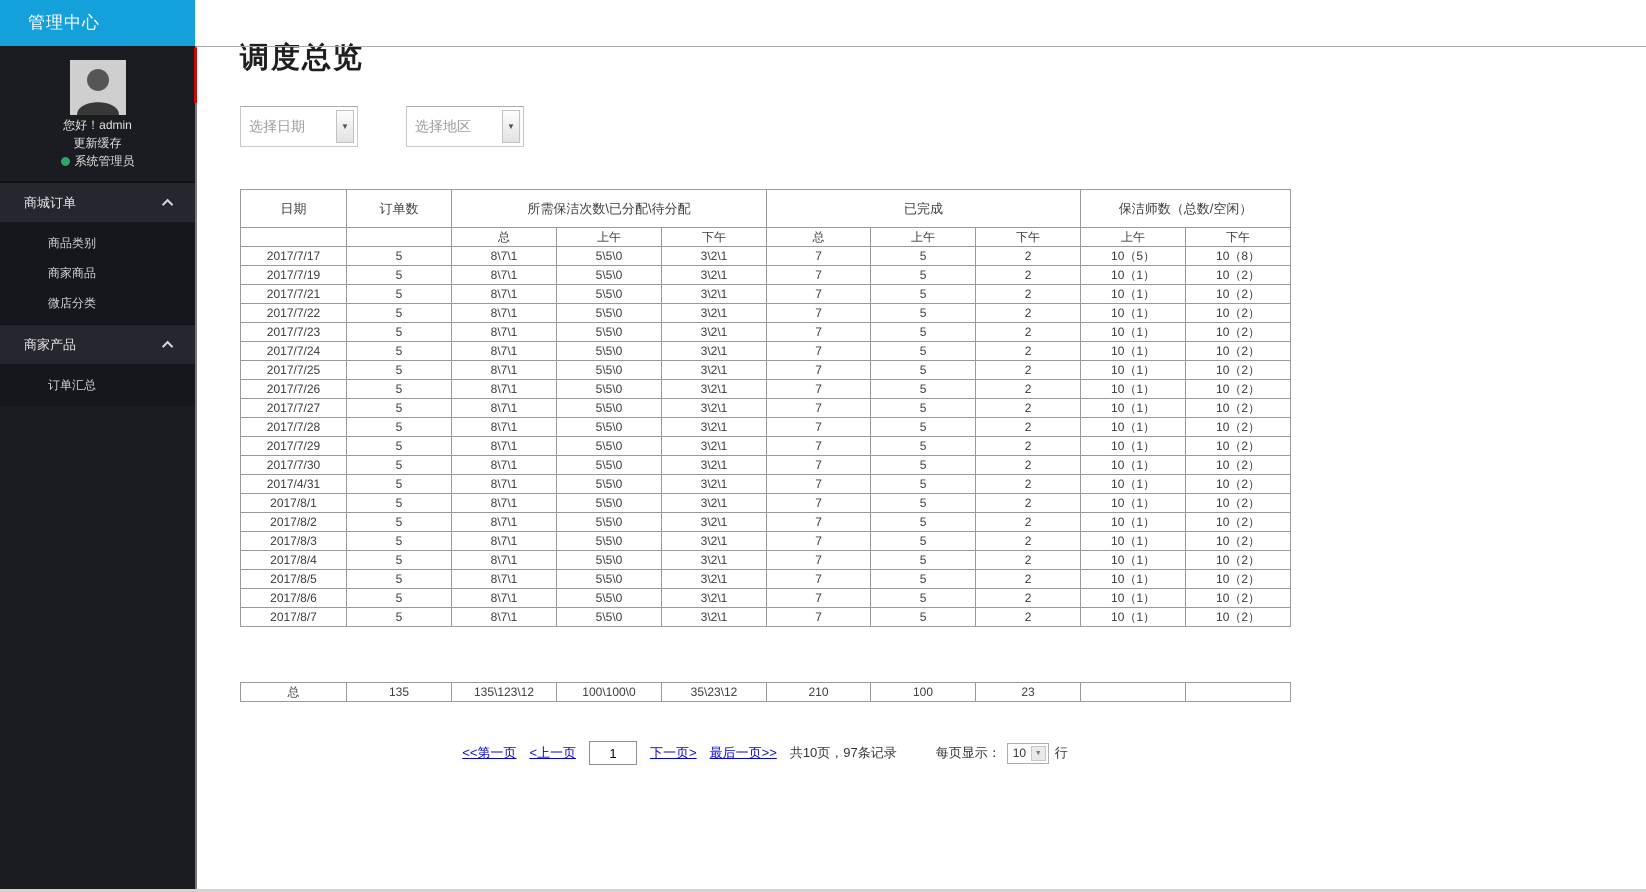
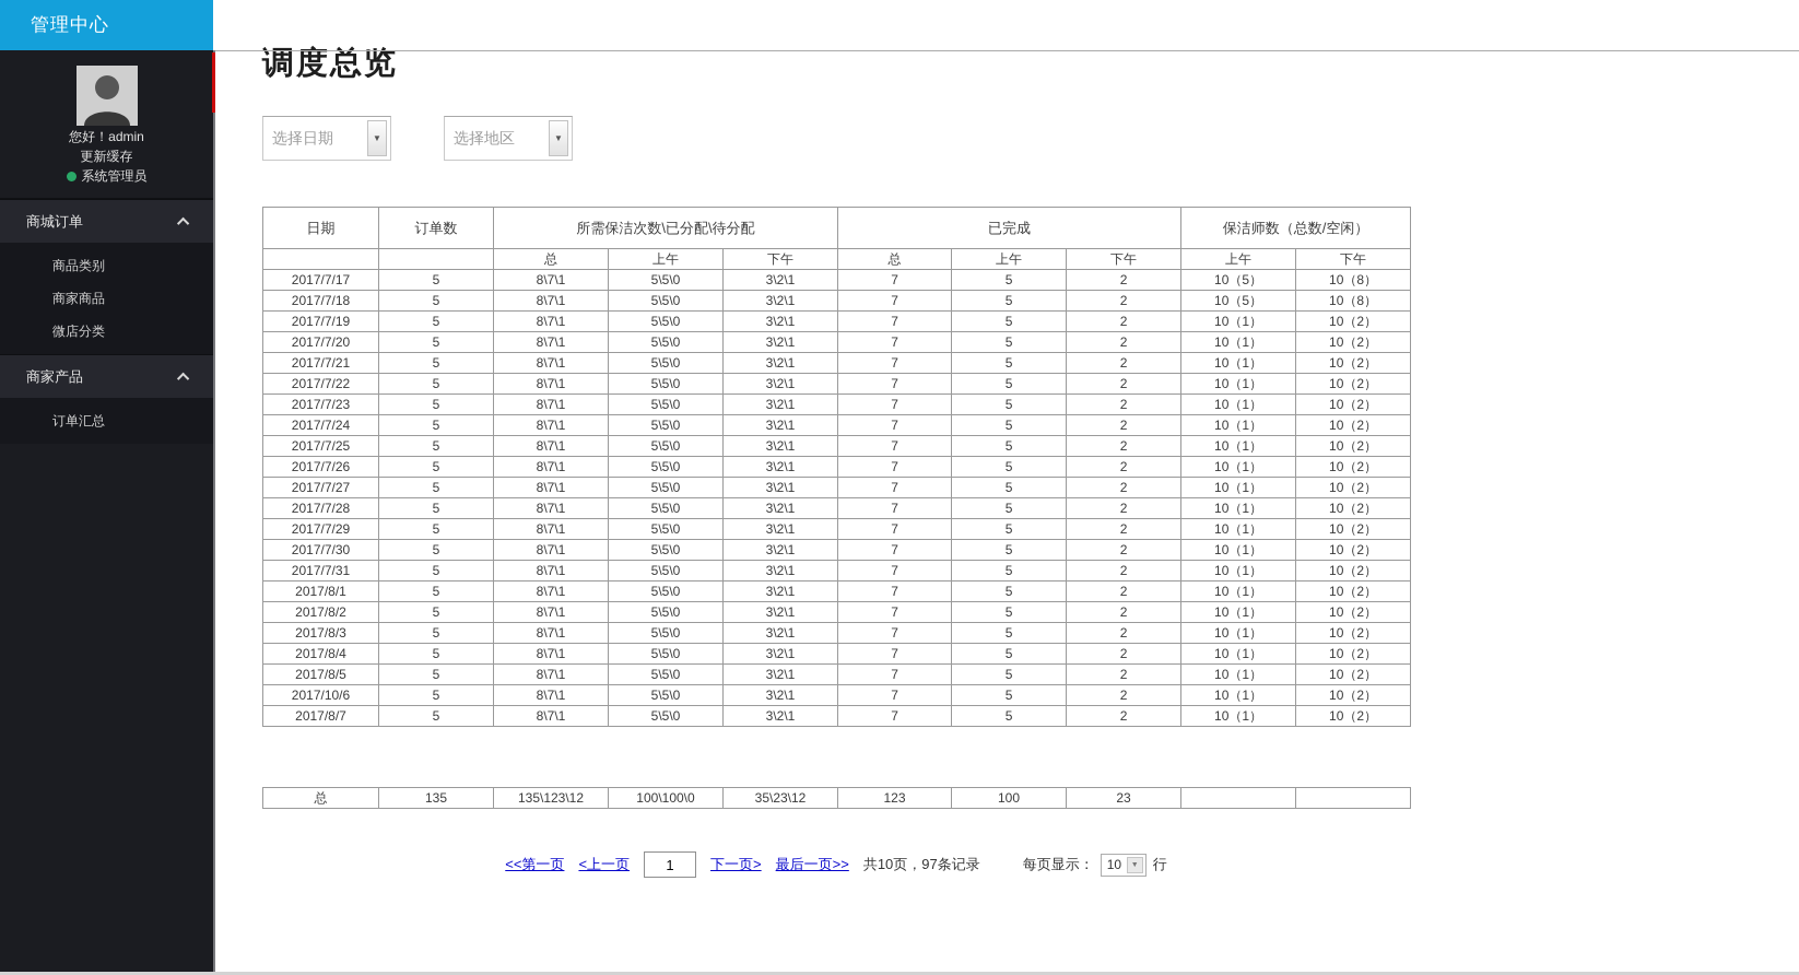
  管理中心
  您好！admin
  更新缓存
  系统管理员
  商城订单
  商品类别
  商家商品
  微店分类
  商家产品
  订单汇总
  调度总览
  选择日期
  ▼
  选择地区
  ▼
  日期	订单数	所需保洁次数\已分配\待分配	已完成	保洁师数（总数/空闲）
  		总	上午	下午	总	上午	下午	上午	下午
  2017/7/17	5	8\7\1	5\5\0	3\2\1	7	5	2	10（5）	10（8）
+ 2017/7/18	5	8\7\1	5\5\0	3\2\1	7	5	2	10（5）	10（8）
  2017/7/19	5	8\7\1	5\5\0	3\2\1	7	5	2	10（1）	10（2）
+ 2017/7/20	5	8\7\1	5\5\0	3\2\1	7	5	2	10（1）	10（2）
  2017/7/21	5	8\7\1	5\5\0	3\2\1	7	5	2	10（1）	10（2）
  2017/7/22	5	8\7\1	5\5\0	3\2\1	7	5	2	10（1）	10（2）
  2017/7/23	5	8\7\1	5\5\0	3\2\1	7	5	2	10（1）	10（2）
  2017/7/24	5	8\7\1	5\5\0	3\2\1	7	5	2	10（1）	10（2）
  2017/7/25	5	8\7\1	5\5\0	3\2\1	7	5	2	10（1）	10（2）
  2017/7/26	5	8\7\1	5\5\0	3\2\1	7	5	2	10（1）	10（2）
  2017/7/27	5	8\7\1	5\5\0	3\2\1	7	5	2	10（1）	10（2）
  2017/7/28	5	8\7\1	5\5\0	3\2\1	7	5	2	10（1）	10（2）
  2017/7/29	5	8\7\1	5\5\0	3\2\1	7	5	2	10（1）	10（2）
  2017/7/30	5	8\7\1	5\5\0	3\2\1	7	5	2	10（1）	10（2）
- 2017/4/31	5	8\7\1	5\5\0	3\2\1	7	5	2	10（1）	10（2）
+ 2017/7/31	5	8\7\1	5\5\0	3\2\1	7	5	2	10（1）	10（2）
  2017/8/1	5	8\7\1	5\5\0	3\2\1	7	5	2	10（1）	10（2）
  2017/8/2	5	8\7\1	5\5\0	3\2\1	7	5	2	10（1）	10（2）
  2017/8/3	5	8\7\1	5\5\0	3\2\1	7	5	2	10（1）	10（2）
  2017/8/4	5	8\7\1	5\5\0	3\2\1	7	5	2	10（1）	10（2）
  2017/8/5	5	8\7\1	5\5\0	3\2\1	7	5	2	10（1）	10（2）
- 2017/8/6	5	8\7\1	5\5\0	3\2\1	7	5	2	10（1）	10（2）
+ 2017/10/6	5	8\7\1	5\5\0	3\2\1	7	5	2	10（1）	10（2）
  2017/8/7	5	8\7\1	5\5\0	3\2\1	7	5	2	10（1）	10（2）
- 总	135	135\123\12	100\100\0	35\23\12	210	100	23
+ 总	135	135\123\12	100\100\0	35\23\12	123	100	23
  <<第一页
  <上一页
  1
  下一页>
  最后一页>>
  共10页，97条记录
  每页显示：
  10
  行
